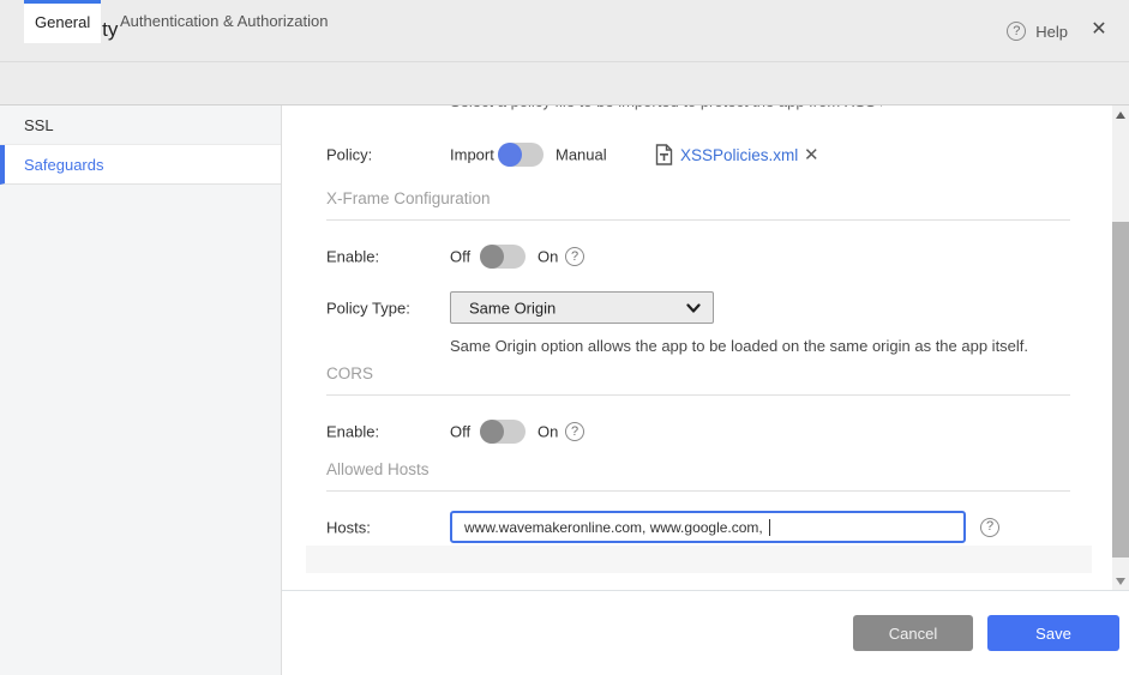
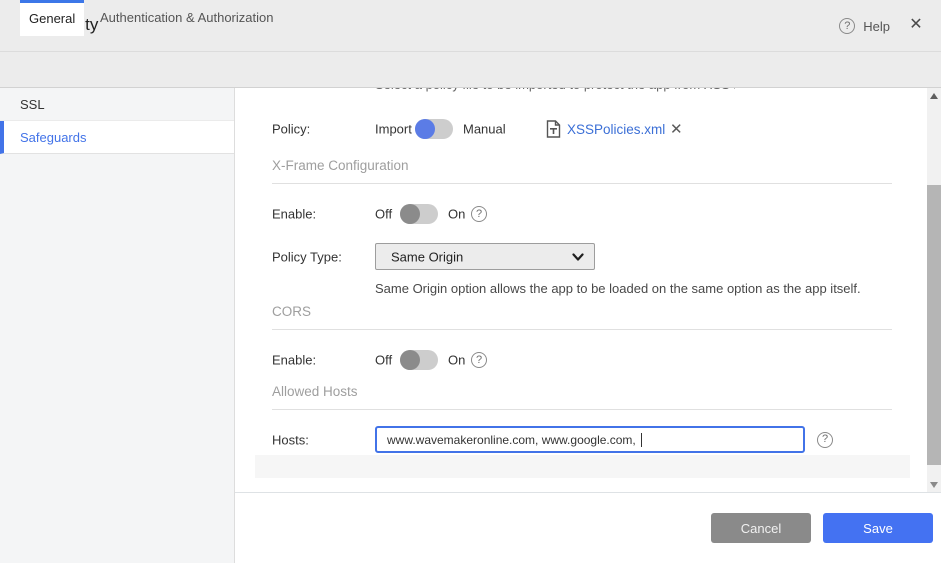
  Help
  General
  Authentication & Authorization
  SSL
  Safeguards
  Policy:
  Import
  Manual
  XSSPolicies.xml
  X-Frame Configuration
  Enable:
  Off
  On
  Policy Type:
  Same Origin
- Same Origin option allows the app to be loaded on the same origin as the app itself.
+ Same Origin option allows the app to be loaded on the same option as the app itself.
  CORS
  Enable:
  Off
  On
  Allowed Hosts
  Hosts:
  www.wavemakeronline.com, www.google.com,
  Cancel
  Save
